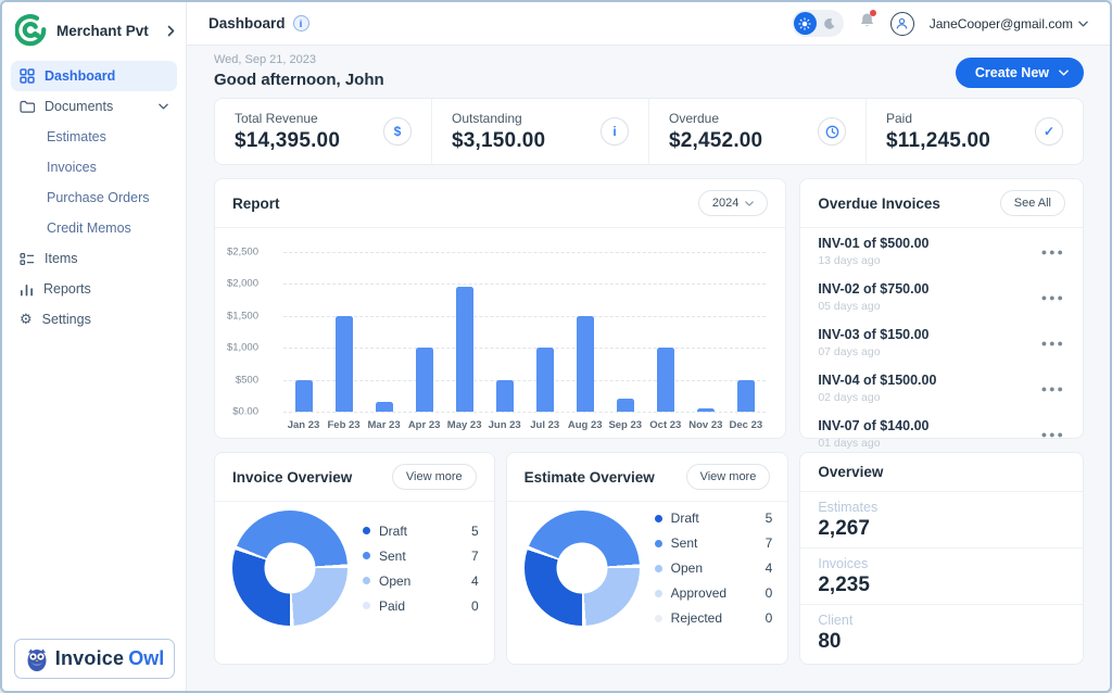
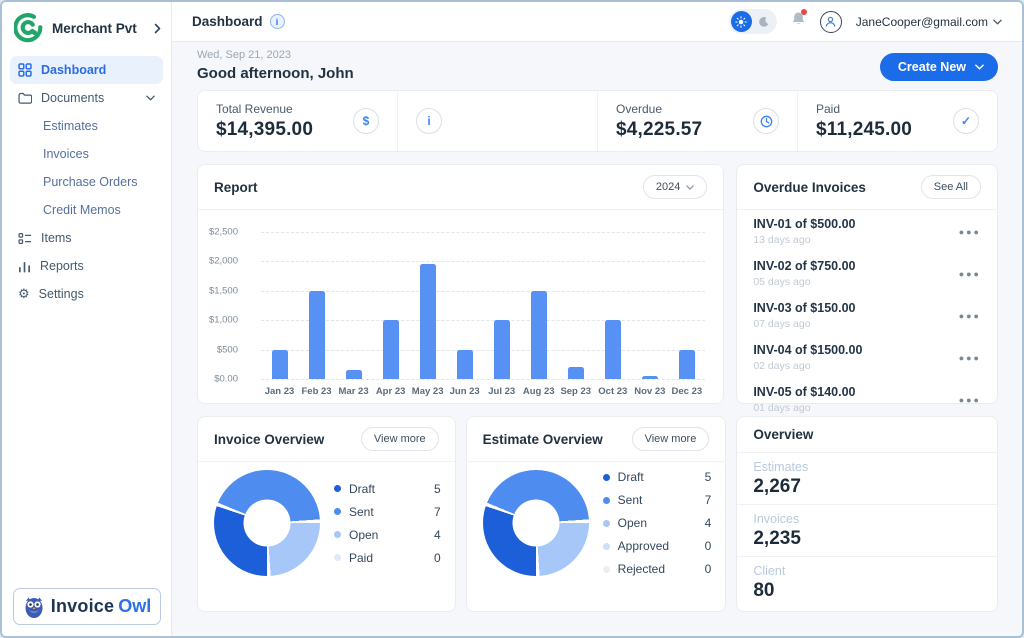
  Merchant Pvt
  Dashboard
  Documents
  Estimates
  Invoices
  Purchase Orders
  Credit Memos
  Items
  Reports
  ⚙
  Settings
  Invoice
  Owl
  Dashboard
  i
  JaneCooper@gmail.com
  Wed, Sep 21, 2023
  Good afternoon, John
  Create New
  Total Revenue
  $14,395.00
  $
- Outstanding
- $3,150.00
  i
  Overdue
- $2,452.00
+ $4,225.57
  Paid
  $11,245.00
  ✓
  Report
  2024
  $2,500
  $2,000
  $1,500
  $1,000
  $500
  $0.00
  Jan 23
  Feb 23
  Mar 23
  Apr 23
  May 23
  Jun 23
  Jul 23
  Aug 23
  Sep 23
  Oct 23
  Nov 23
  Dec 23
  Overdue Invoices
  See All
  INV-01 of $500.00
  13 days ago
  ●●●
  INV-02 of $750.00
  05 days ago
  ●●●
  INV-03 of $150.00
  07 days ago
  ●●●
  INV-04 of $1500.00
  02 days ago
  ●●●
- INV-07 of $140.00
+ INV-05 of $140.00
  01 days ago
  ●●●
  Invoice Overview
  View more
  Draft
  5
  Sent
  7
  Open
  4
  Paid
  0
  Estimate Overview
  View more
  Draft
  5
  Sent
  7
  Open
  4
  Approved
  0
  Rejected
  0
  Overview
  Estimates
  2,267
  Invoices
  2,235
  Client
  80
